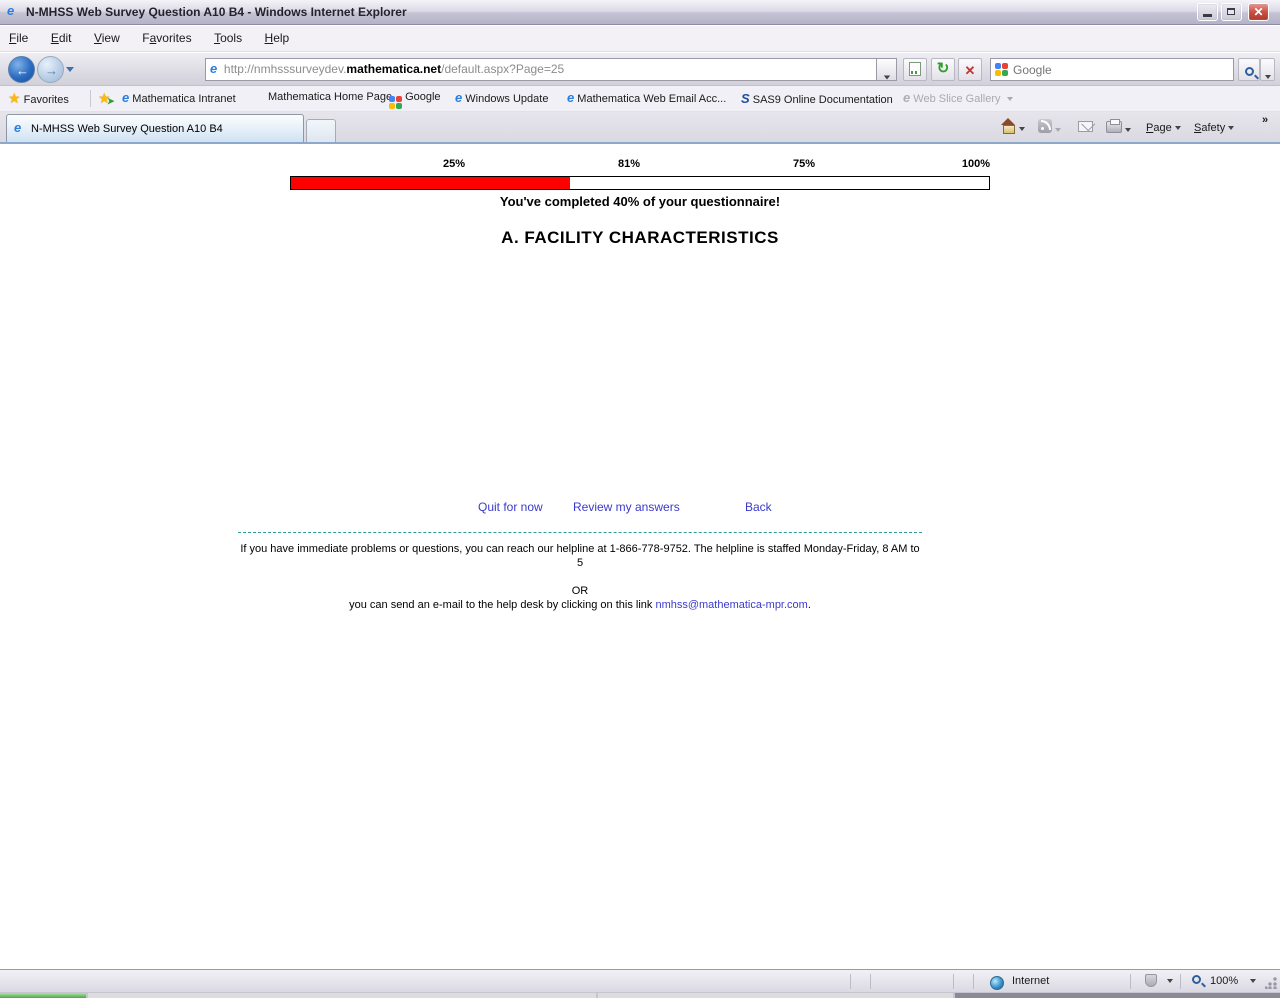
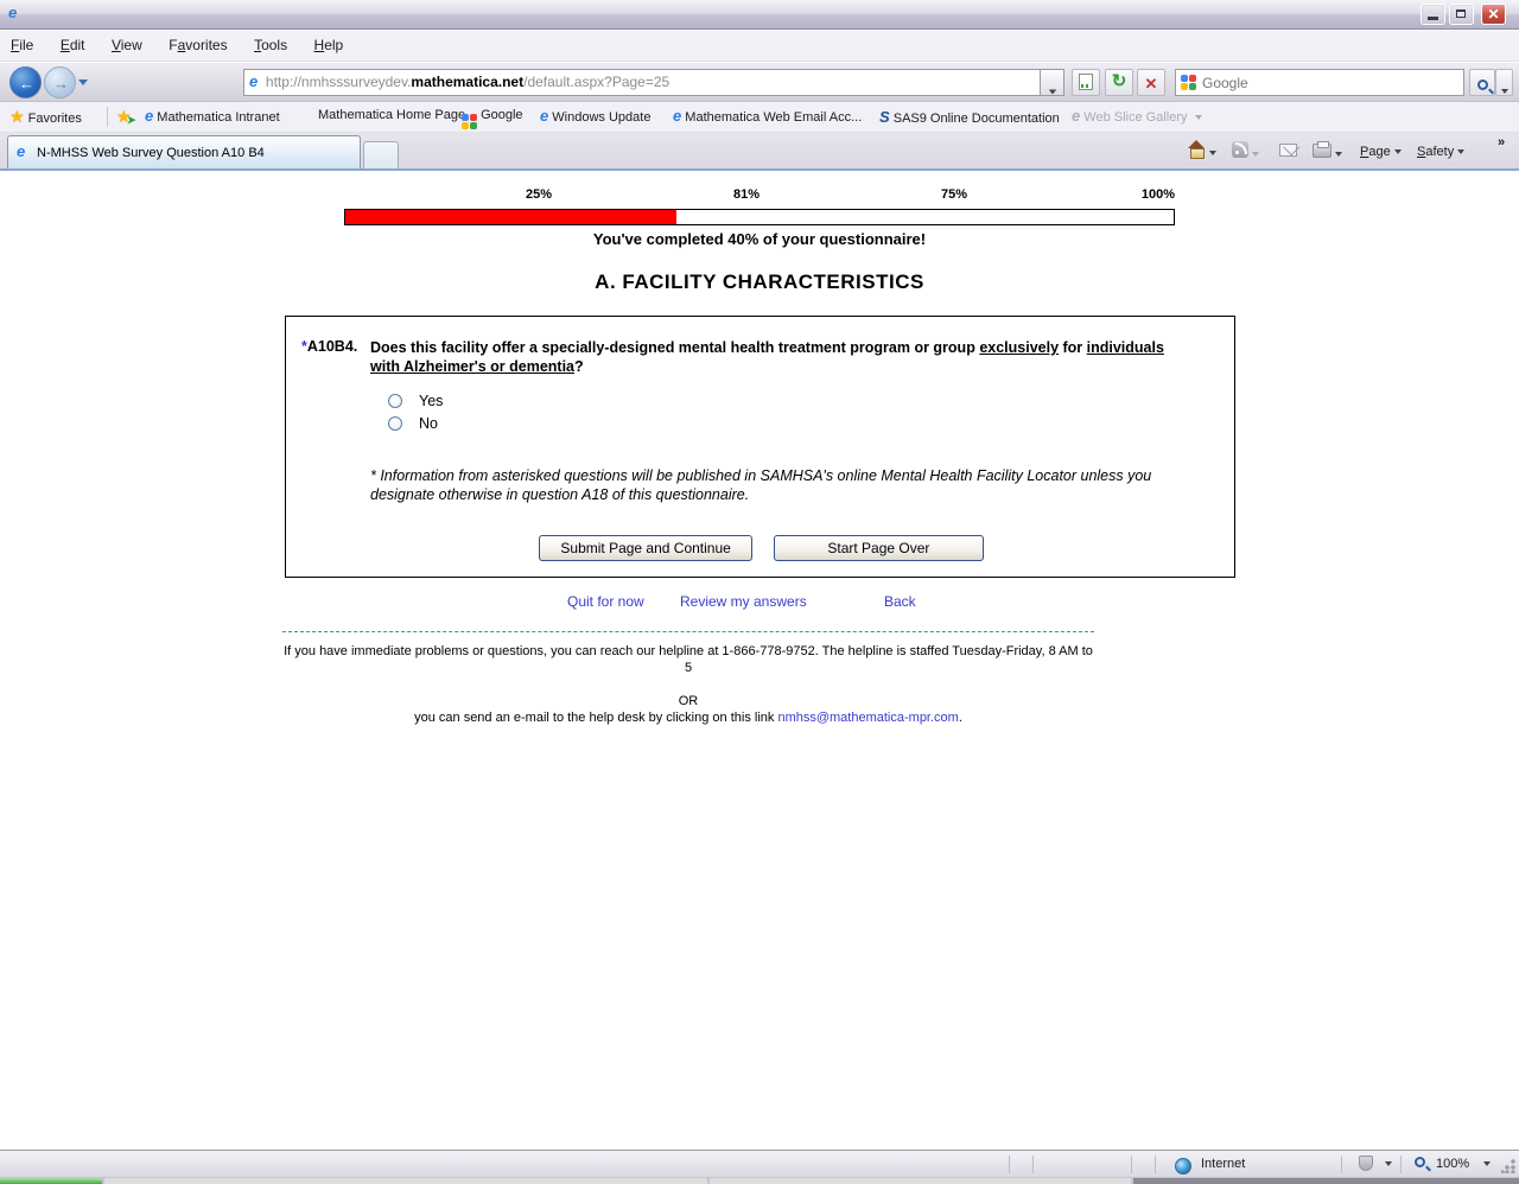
  e
- N-MHSS Web Survey Question A10 B4 - Windows Internet Explorer
  ✕
  File Edit View Favorites Tools Help
  ←
  →
  e http://nmhsssurveydev.mathematica.net/default.aspx?Page=25
  ↻
  ✕
  Google
  ★ Favorites
  ★
  ➤
  e Mathematica Intranet
  Mathematica Home Pag
  Google
  e Windows Update
  e Mathematica Web Email Acc...
  S SAS9 Online Documentation
  e Web Slice Gallery
  e
  N-MHSS Web Survey Question A10 B4
  Page
  Safety
  »
  25%
  81%
  75%
  100%
  You've completed 40% of your questionnaire!
  A. FACILITY CHARACTERISTICS
+ *A10B4.
+ Does this facility offer a specially-designed mental health treatment program or group exclusively for individuals
+ with Alzheimer's or dementia?
+ Yes
+ No
+ * Information from asterisked questions will be published in SAMHSA's online Mental Health Facility Locator unless you
+ designate otherwise in question A18 of this questionnaire.
+ Submit Page and Continue Start Page Over
  Quit for now
  Review my answers
  Back
- If you have immediate problems or questions, you can reach our helpline at 1-866-778-9752. The helpline is staffed Monday-Friday, 8 AM to 5
+ If you have immediate problems or questions, you can reach our helpline at 1-866-778-9752. The helpline is staffed Tuesday-Friday, 8 AM to 5
  OR
  you can send an e-mail to the help desk by clicking on this link nmhss@mathematica-mpr.com.
  Internet
  100%
